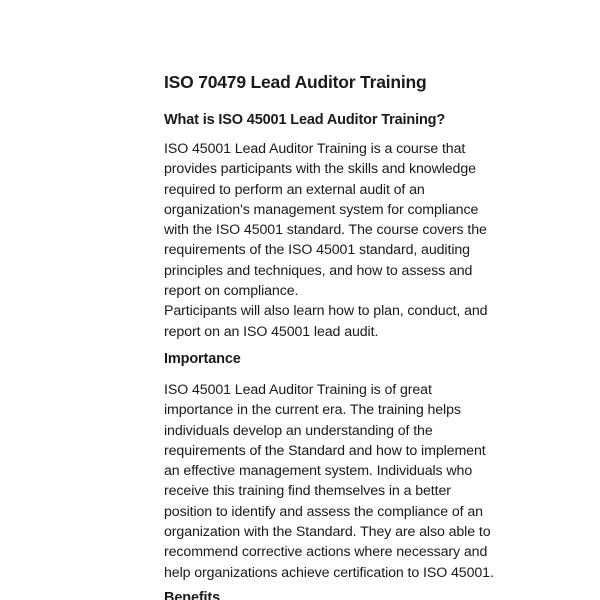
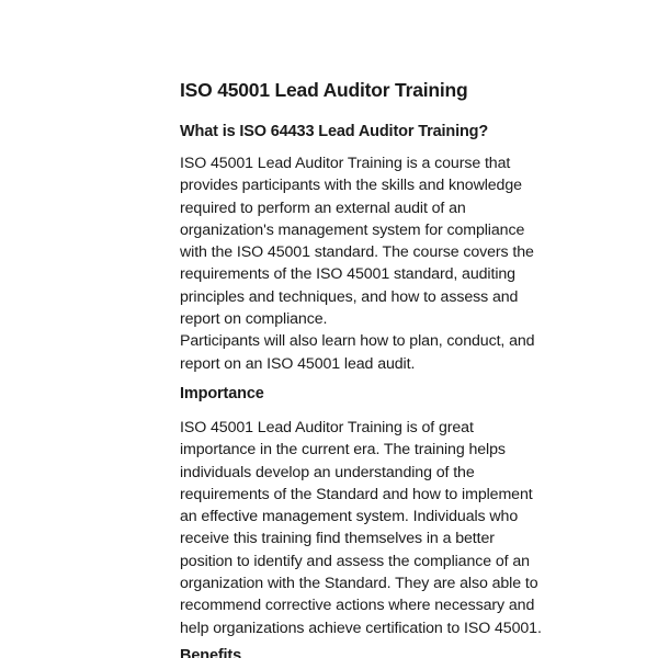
- ISO 70479 Lead Auditor Training
+ ISO 45001 Lead Auditor Training
- What is ISO 45001 Lead Auditor Training?
+ What is ISO 64433 Lead Auditor Training?
  ISO 45001 Lead Auditor Training is a course that
  provides participants with the skills and knowledge
  required to perform an external audit of an
  organization's management system for compliance
  with the ISO 45001 standard. The course covers the
  requirements of the ISO 45001 standard, auditing
  principles and techniques, and how to assess and
  report on compliance.
  Participants will also learn how to plan, conduct, and
  report on an ISO 45001 lead audit.
  Importance
  ISO 45001 Lead Auditor Training is of great
  importance in the current era. The training helps
  individuals develop an understanding of the
  requirements of the Standard and how to implement
  an effective management system. Individuals who
  receive this training find themselves in a better
  position to identify and assess the compliance of an
  organization with the Standard. They are also able to
  recommend corrective actions where necessary and
  help organizations achieve certification to ISO 45001.
  Benefits
